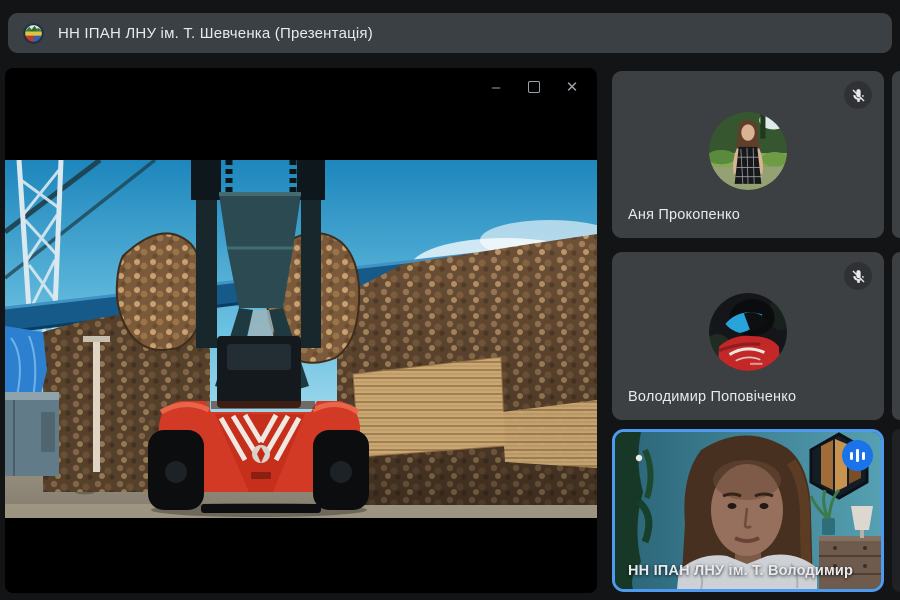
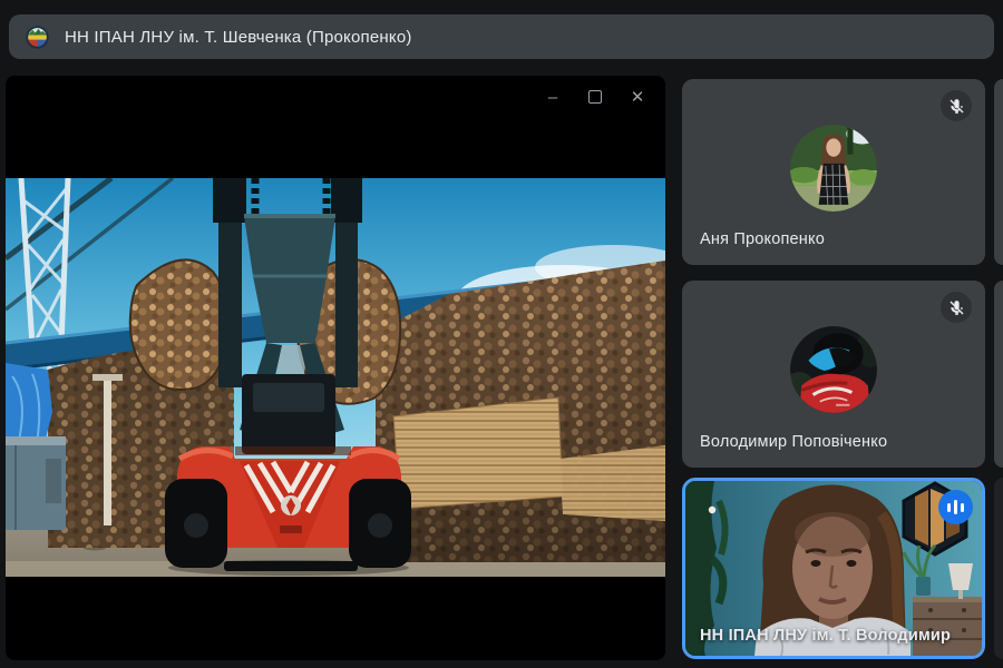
- НН ІПАН ЛНУ ім. Т. Шевченка (Презентація)
+ НН ІПАН ЛНУ ім. Т. Шевченка (Прокопенко)
  –
  ✕
  Аня Прокопенко
  Володимир Поповіченко
  НН ІПАН ЛНУ ім. Т. Володимир
